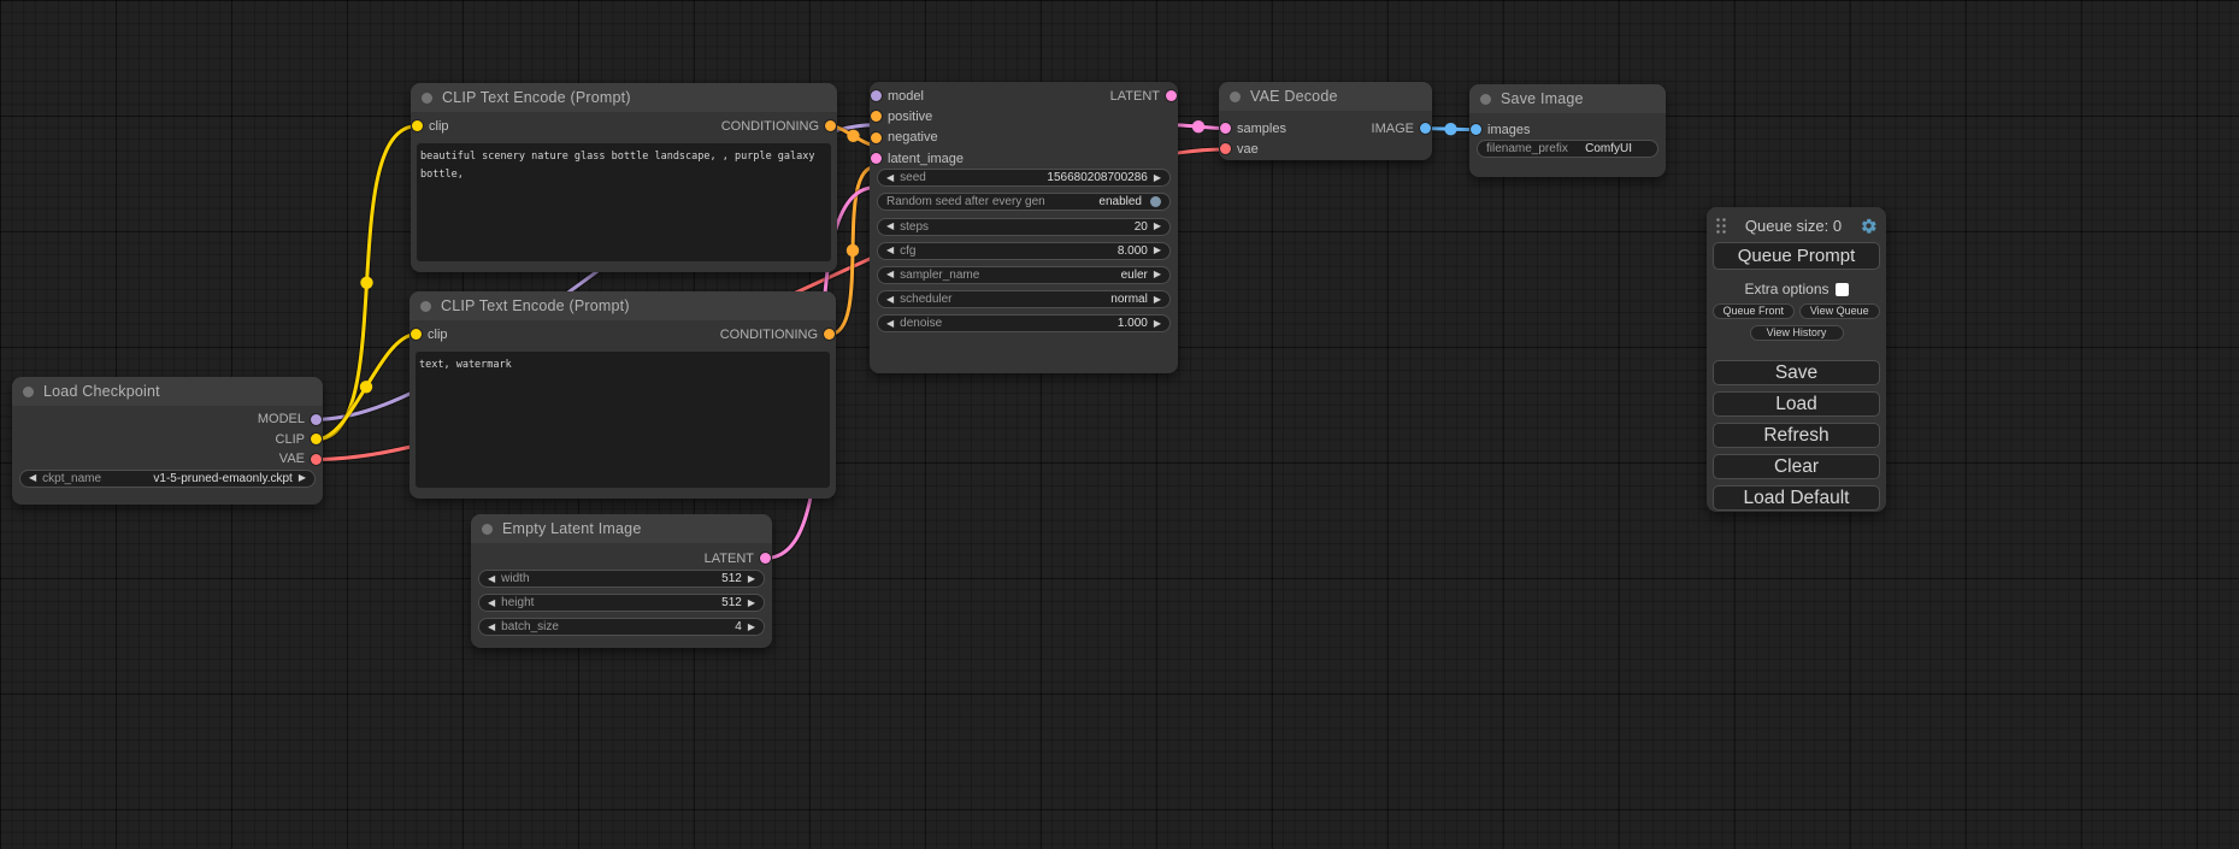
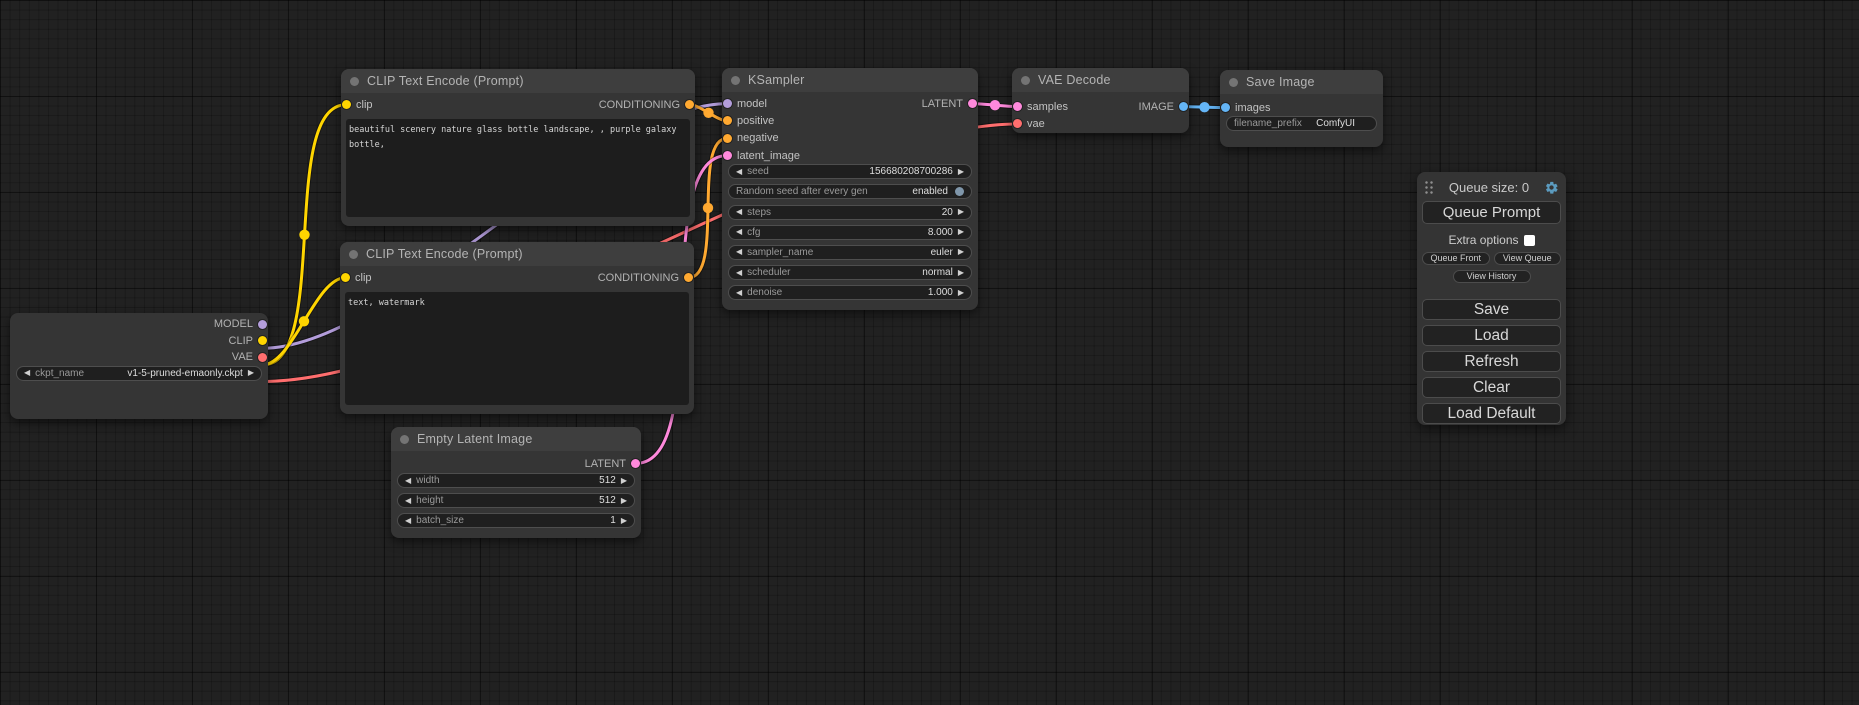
- Load Checkpoint
  MODEL
  CLIP
  VAE
  ◀
  ckpt_name
  v1-5-pruned-emaonly.ckpt
  ▶
  CLIP Text Encode (Prompt)
  clip
  CONDITIONING
  beautiful scenery nature glass bottle landscape, , purple galaxy bottle,
  CLIP Text Encode (Prompt)
  clip
  CONDITIONING
  text, watermark
  Empty Latent Image
  LATENT
  ◀
  width
  512
  ▶
  ◀
  height
  512
  ▶
  ◀
  batch_size
- 4
+ 1
  ▶
+ KSampler
  model
  LATENT
  positive
  negative
  latent_image
  ◀
  seed
  156680208700286
  ▶
  Random seed after every gen
  enabled
  ◀
  steps
  20
  ▶
  ◀
  cfg
  8.000
  ▶
  ◀
  sampler_name
  euler
  ▶
  ◀
  scheduler
  normal
  ▶
  ◀
  denoise
  1.000
  ▶
  VAE Decode
  samples
  IMAGE
  vae
  Save Image
  images
  filename_prefix
  ComfyUI
  Queue size: 0
  Queue Prompt
  Extra options
  Queue Front
  View Queue
  View History
  Save
  Load
  Refresh
  Clear
  Load Default
